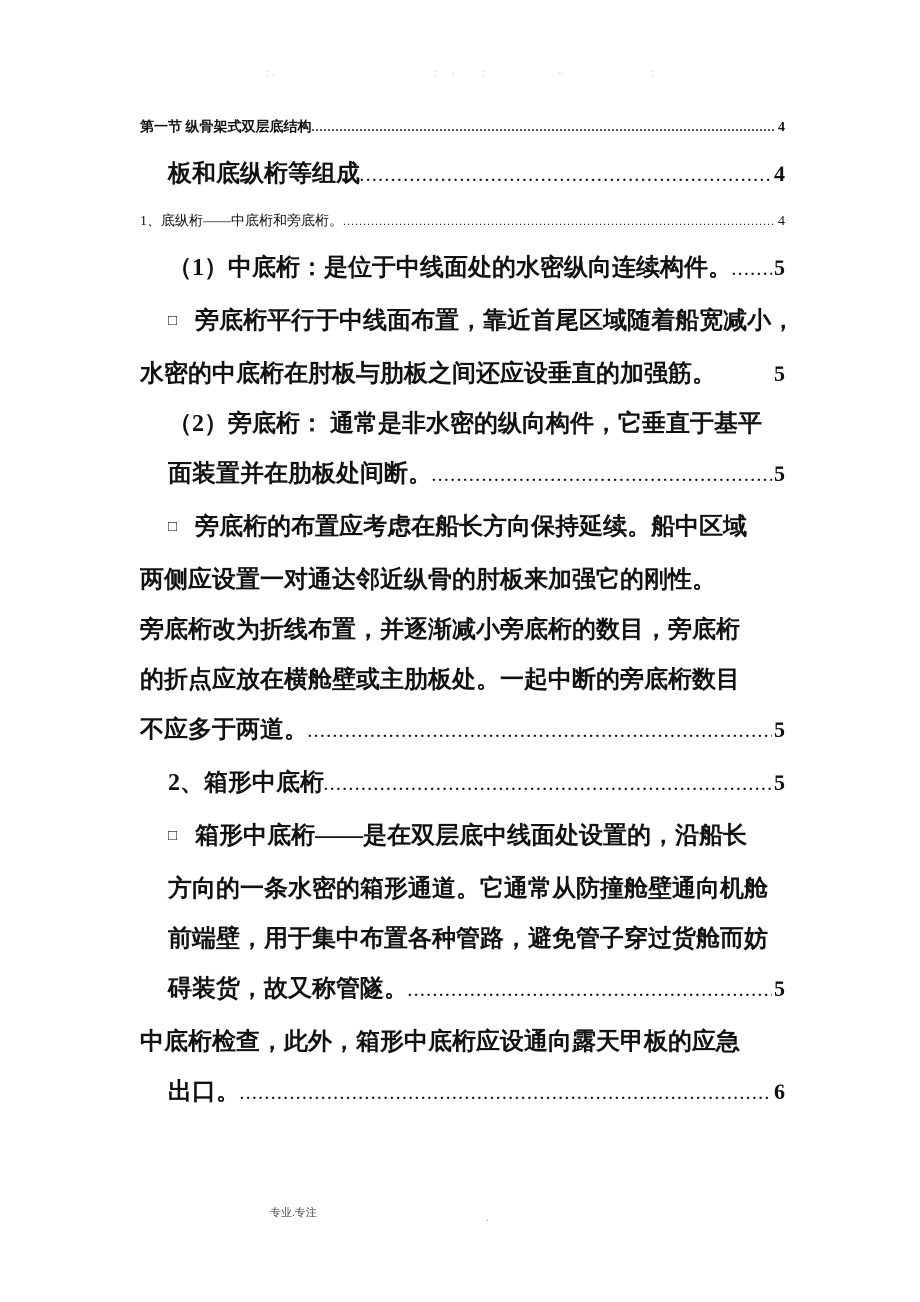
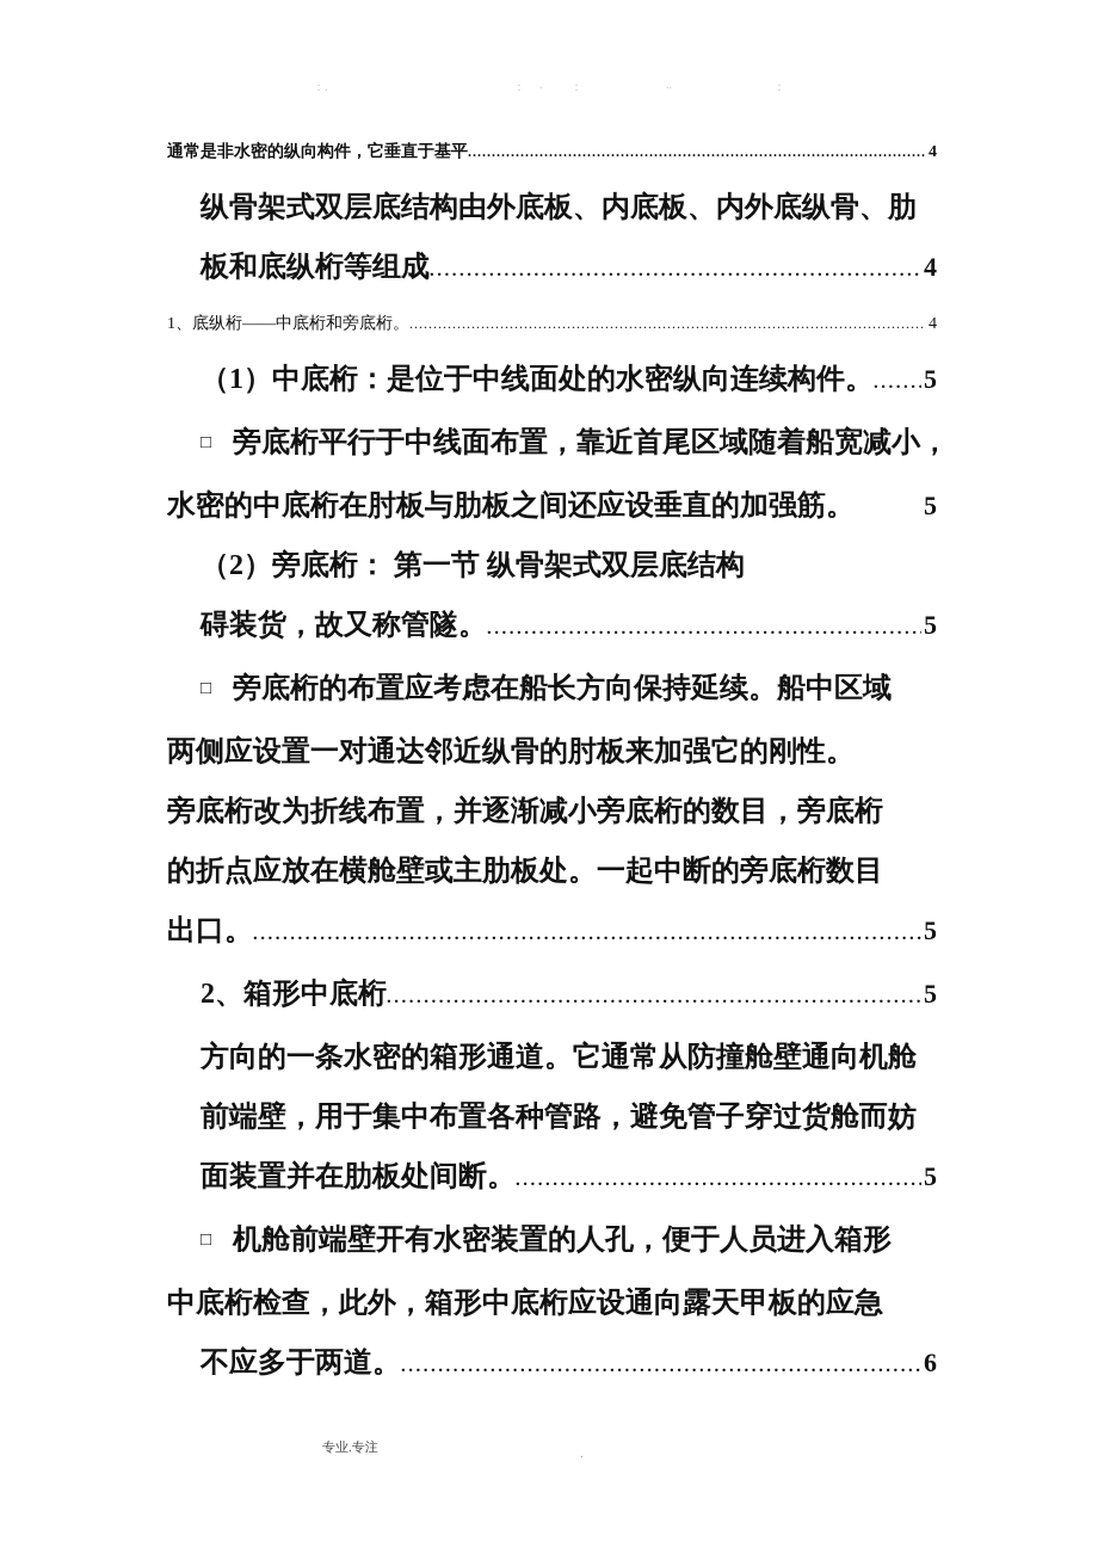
  ：.
  ：
  .
  ：
  ..
  ：
- 第一节 纵骨架式双层底结构
+ 通常是非水密的纵向构件，它垂直于基平
  4
+ 纵骨架式双层底结构由外底板、内底板、内外底纵骨、肋
  板和底纵桁等组成
  4
  1、底纵桁——中底桁和旁底桁。
  4
  （1）中底桁：
  是位于中线面处的水密纵向连续构件。
  5
  □ 旁底桁平行于中线面布置，靠近首尾区域随着船宽减小，
  水密的中底桁在肘板与肋板之间还应设垂直的加强筋。
  5
- （2）旁底桁： 通常是非水密的纵向构件，它垂直于基平
+ （2）旁底桁： 第一节 纵骨架式双层底结构
- 面装置并在肋板处间断。
+ 碍装货，故又称管隧。
  5
  □ 旁底桁的布置应考虑在船长方向保持延续。船中区域
  两侧应设置一对通达邻近纵骨的肘板来加强它的刚性。
  旁底桁改为折线布置，并逐渐减小旁底桁的数目，旁底桁
  的折点应放在横舱壁或主肋板处。一起中断的旁底桁数目
- 不应多于两道。
+ 出口。
  5
  2、箱形中底桁
  5
- □ 箱形中底桁——是在双层底中线面处设置的，沿船长
  方向的一条水密的箱形通道。它通常从防撞舱壁通向机舱
  前端壁，用于集中布置各种管路，避免管子穿过货舱而妨
- 碍装货，故又称管隧。
+ 面装置并在肋板处间断。
  5
+ □ 机舱前端壁开有水密装置的人孔，便于人员进入箱形
  中底桁检查，此外，箱形中底桁应设通向露天甲板的应急
- 出口。
+ 不应多于两道。
  6
  专业.专注
  .
